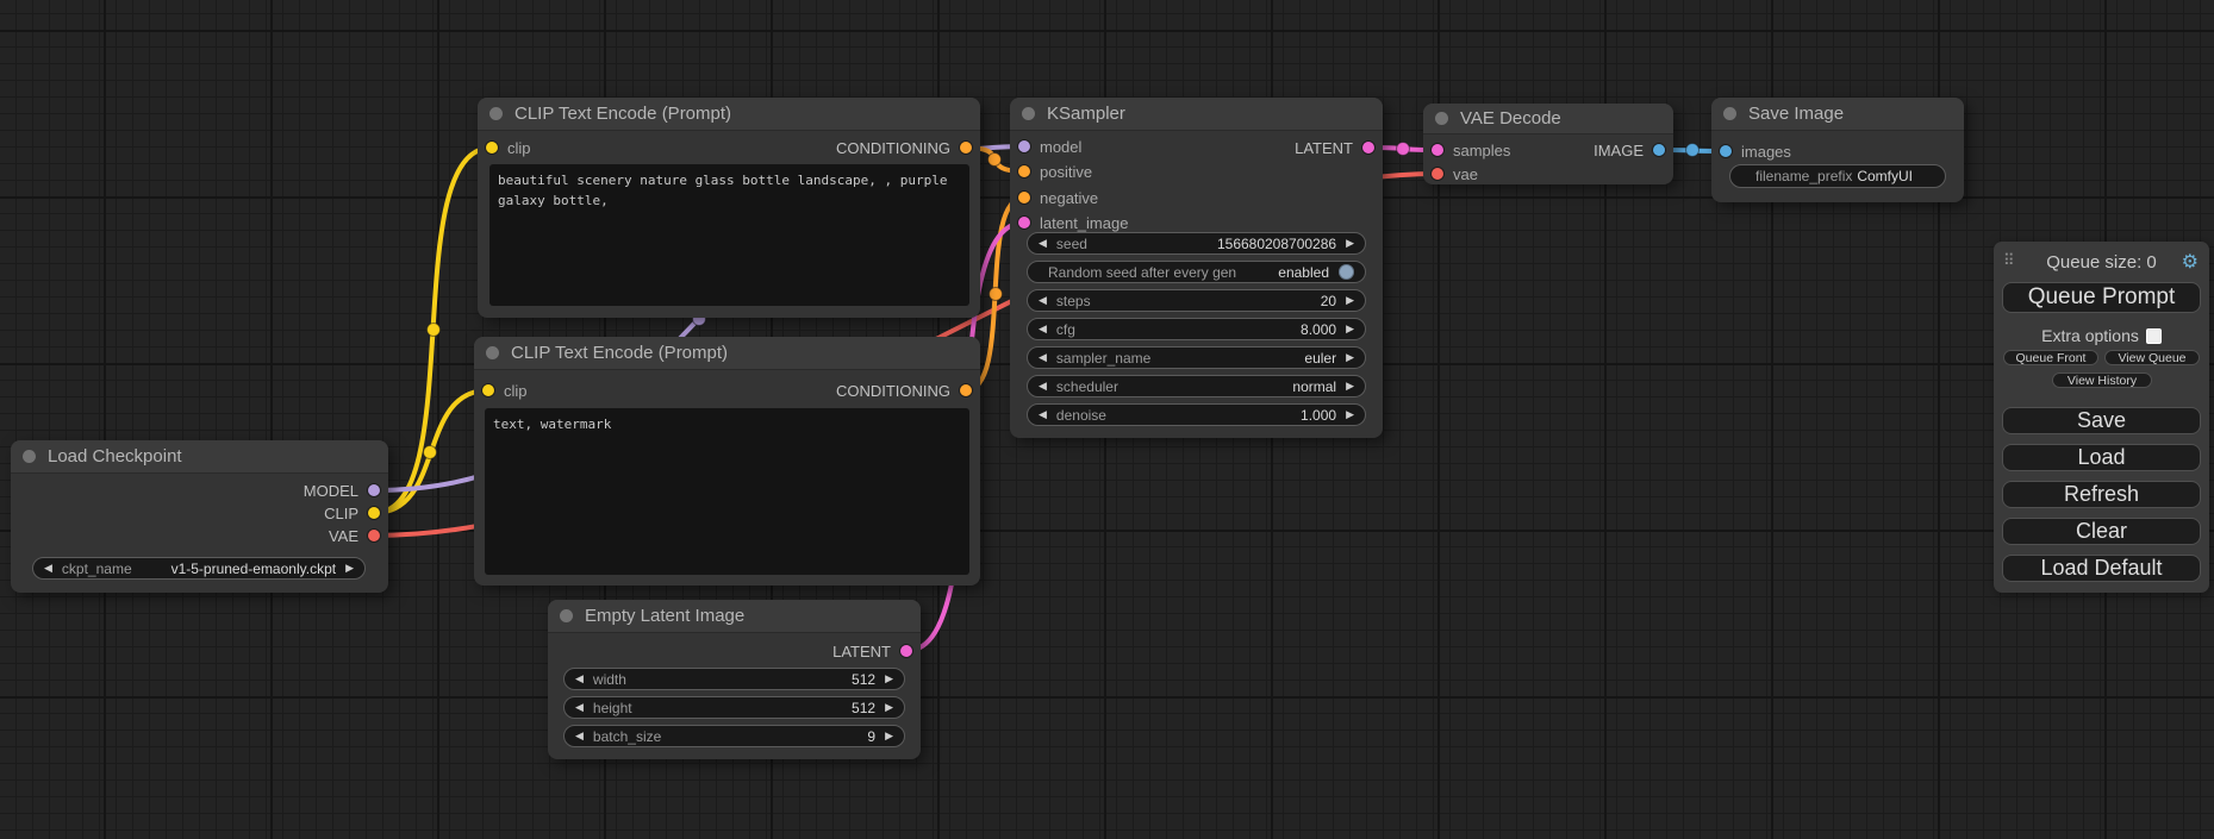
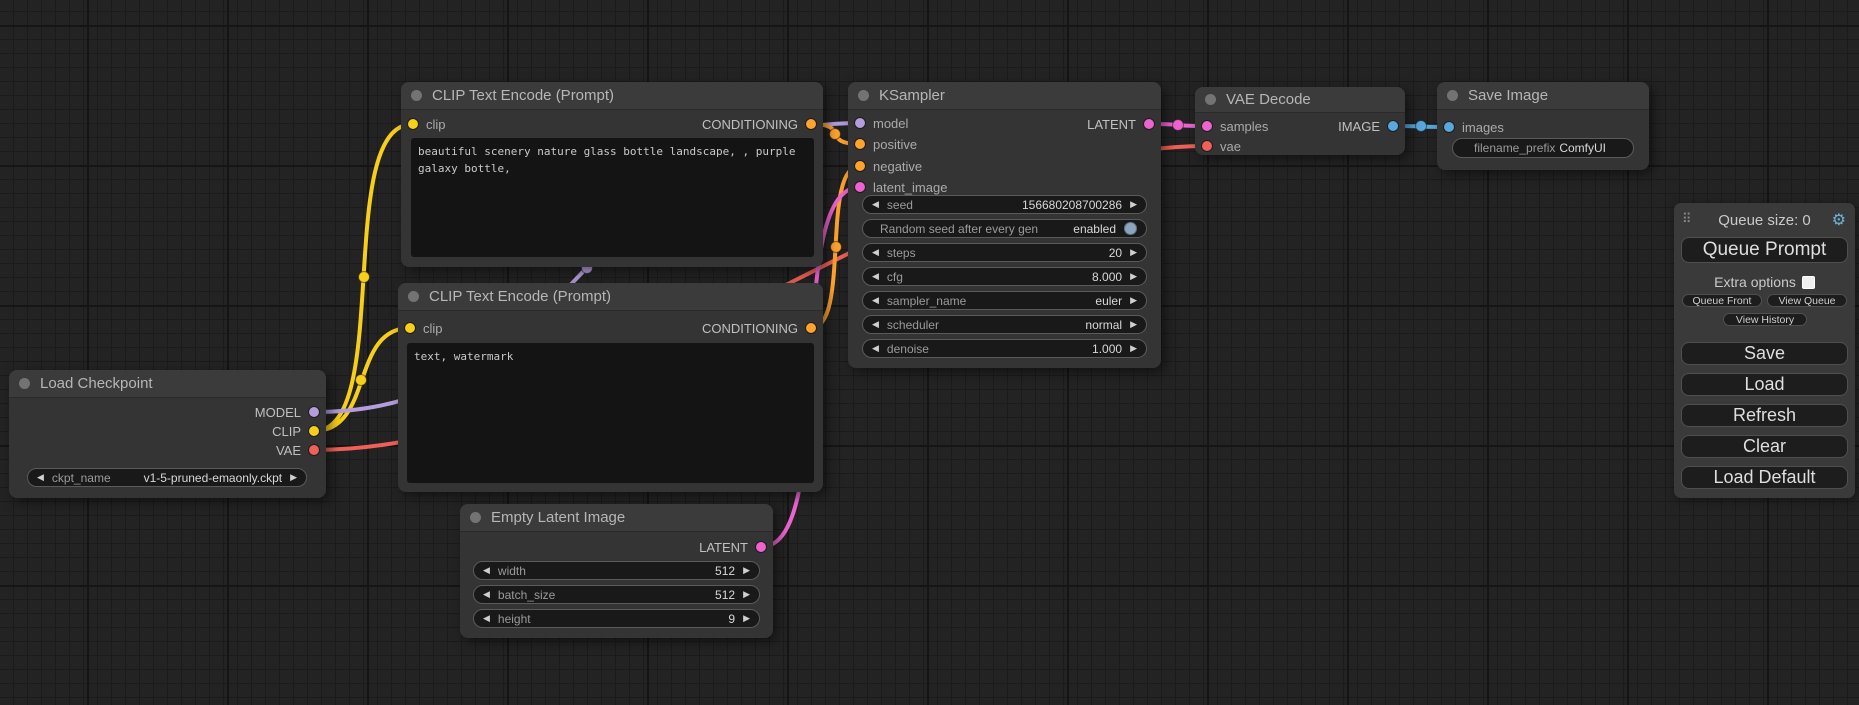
  Load Checkpoint
  MODEL
  CLIP
  VAE
  ◀
  ckpt_name
  v1-5-pruned-emaonly.ckpt
  ▶
  CLIP Text Encode (Prompt)
  clip
  CONDITIONING
  beautiful scenery nature glass bottle landscape, , purple galaxy bottle,
  CLIP Text Encode (Prompt)
  clip
  CONDITIONING
  text, watermark
  Empty Latent Image
  LATENT
  ◀
  width
  512
  ▶
  ◀
- height
+ batch_size
  512
  ▶
  ◀
- batch_size
+ height
  9
  ▶
  KSampler
  model
  positive
  negative
  latent_image
  LATENT
  ◀
  seed
  156680208700286
  ▶
  Random seed after every gen
  enabled
  ◀
  steps
  20
  ▶
  ◀
  cfg
  8.000
  ▶
  ◀
  sampler_name
  euler
  ▶
  ◀
  scheduler
  normal
  ▶
  ◀
  denoise
  1.000
  ▶
  VAE Decode
  samples
  vae
  IMAGE
  Save Image
  images
  filename_prefix
  ComfyUI
  ⠿
  Queue size: 0
  ⚙
  Queue Prompt
  Extra options
  Queue Front
  View Queue
  View History
  Save
  Load
  Refresh
  Clear
  Load Default
